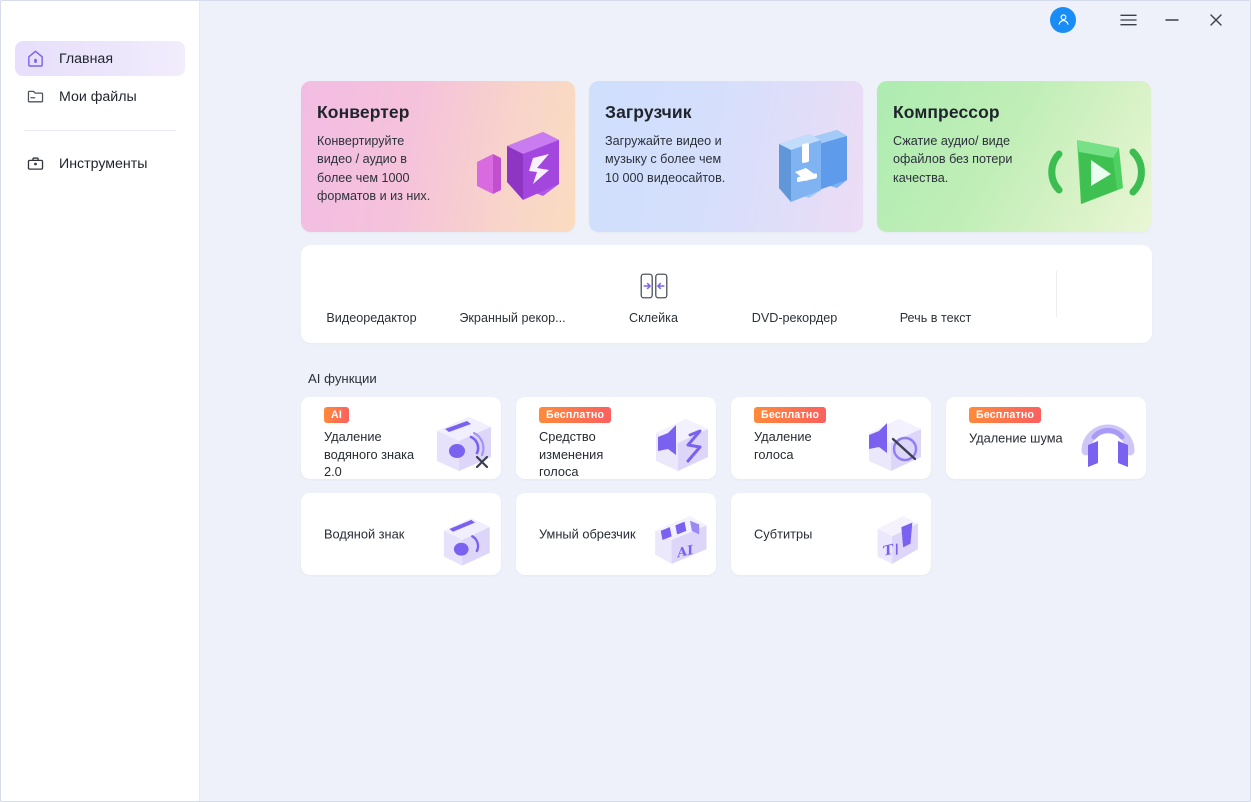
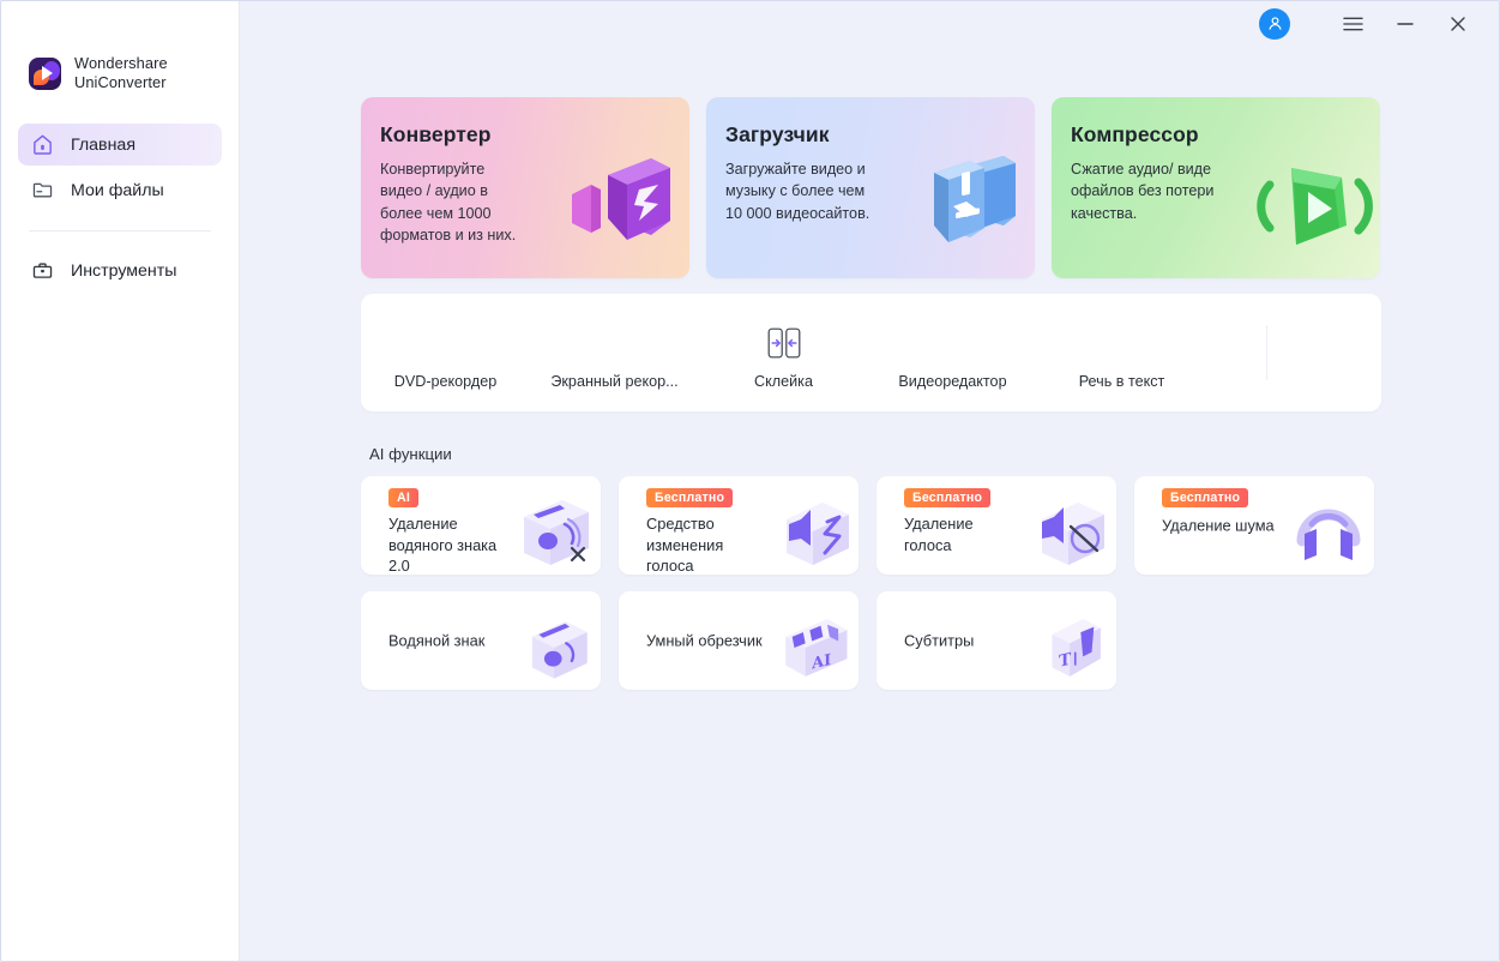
+ Wondershare
+ UniConverter
  Главная
  Мои файлы
  Инструменты
  Конвертер
  Конвертируйте
  видео / аудио в
  более чем 1000
  форматов и из них.
  Загрузчик
  Загружайте видео и
  музыку с более чем
  10 000 видеосайтов.
  Компрессор
  Сжатие аудио/ виде
  офайлов без потери
  качества.
- Видеоредактор
+ DVD-рекордер
  Экранный рекор...
  Склейка
- DVD-рекордер
+ Видеоредактор
  Речь в текст
  AI функции
  AI
  Удаление
  водяного знака
  2.0
  Бесплатно
  Средство
  изменения
  голоса
  Бесплатно
  Удаление
  голоса
  Бесплатно
  Удаление шума
  Водяной знак
  Умный обрезчик
  Субтитры
